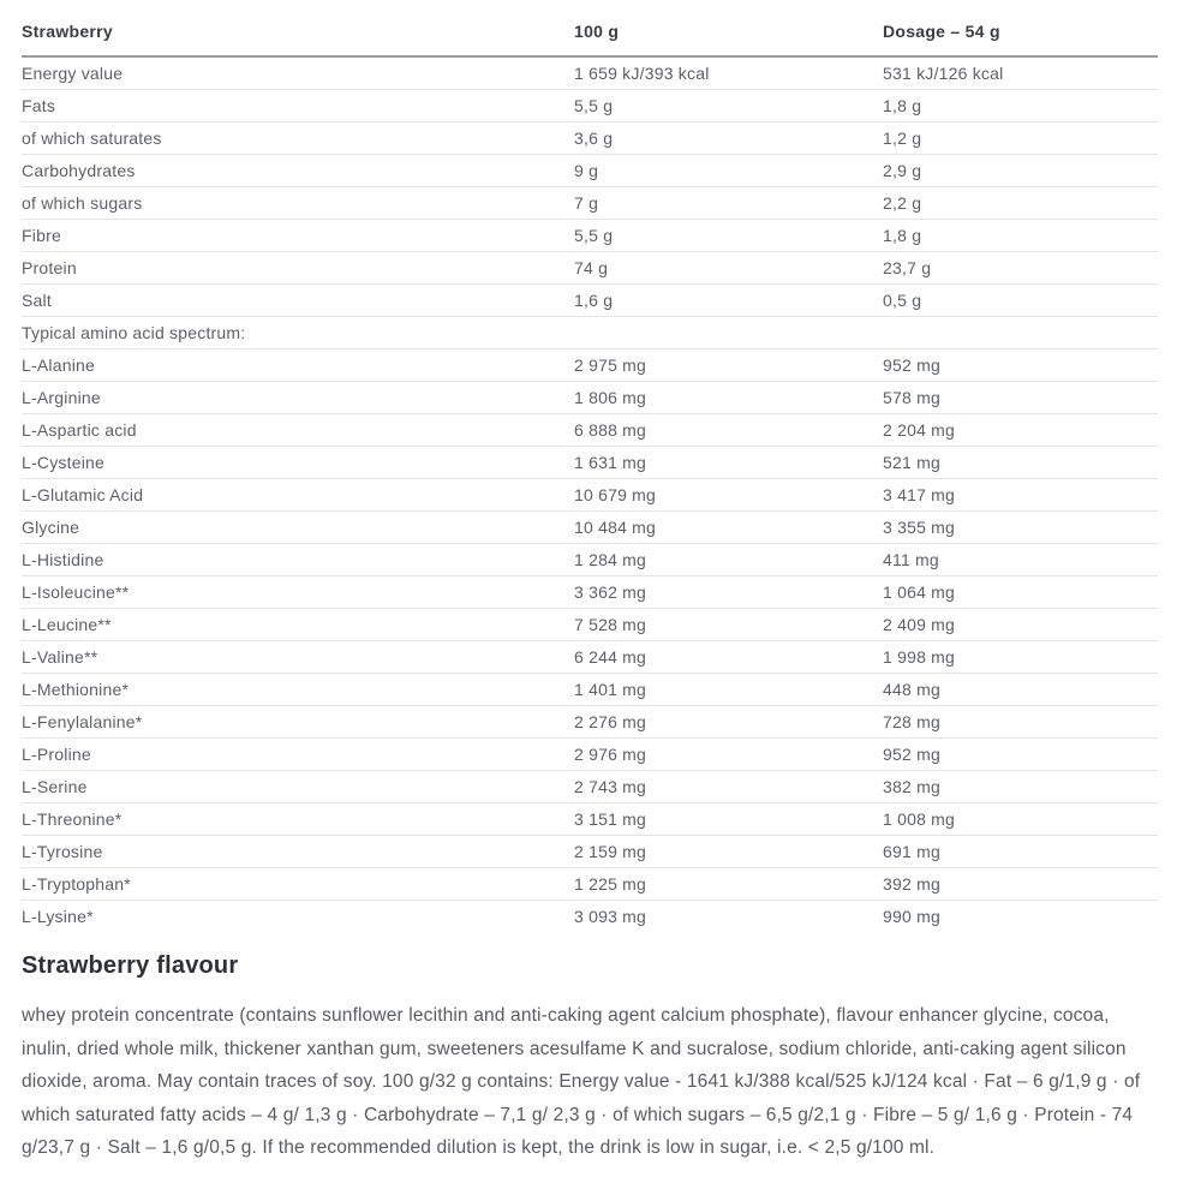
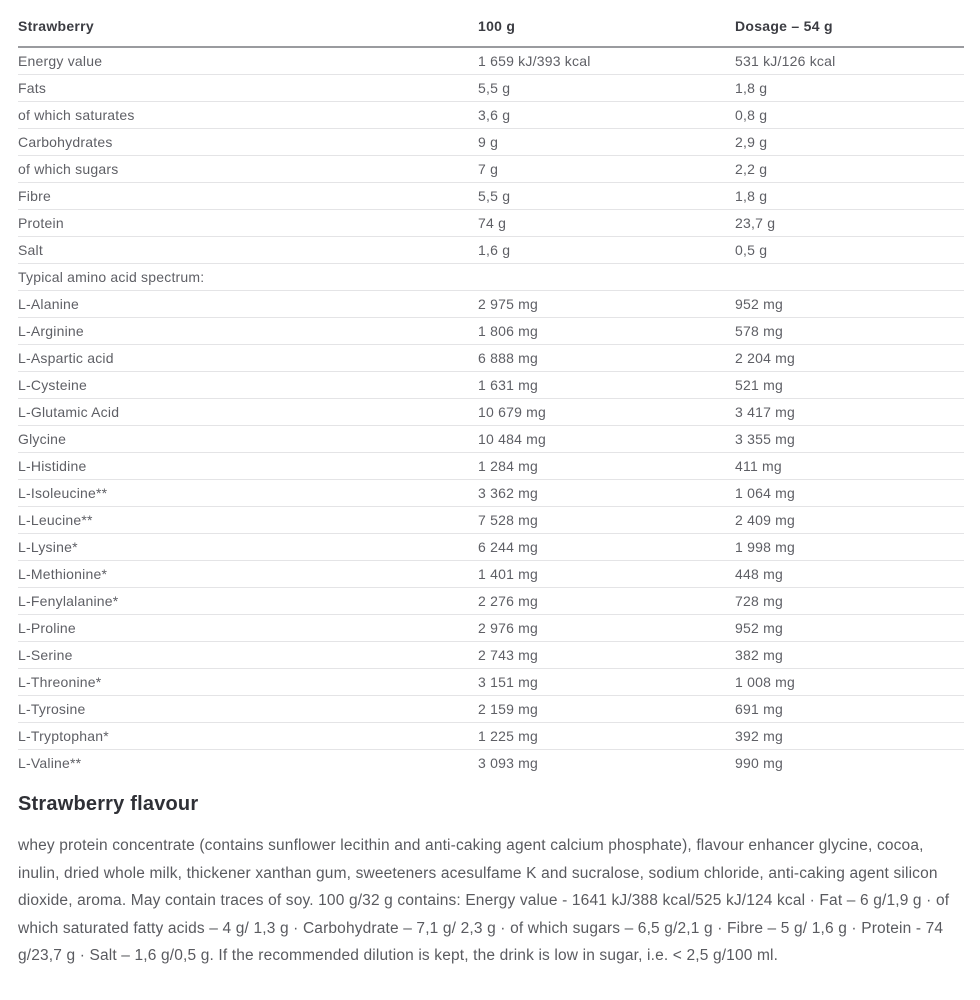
  Strawberry	100 g	Dosage – 54 g
  Energy value	1 659 kJ/393 kcal	531 kJ/126 kcal
  Fats	5,5 g	1,8 g
- of which saturates	3,6 g	1,2 g
+ of which saturates	3,6 g	0,8 g
  Carbohydrates	9 g	2,9 g
  of which sugars	7 g	2,2 g
  Fibre	5,5 g	1,8 g
  Protein	74 g	23,7 g
  Salt	1,6 g	0,5 g
  Typical amino acid spectrum:
  L-Alanine	2 975 mg	952 mg
  L-Arginine	1 806 mg	578 mg
  L-Aspartic acid	6 888 mg	2 204 mg
  L-Cysteine	1 631 mg	521 mg
  L-Glutamic Acid	10 679 mg	3 417 mg
  Glycine	10 484 mg	3 355 mg
  L-Histidine	1 284 mg	411 mg
  L-Isoleucine**	3 362 mg	1 064 mg
  L-Leucine**	7 528 mg	2 409 mg
- L-Valine**	6 244 mg	1 998 mg
+ L-Lysine*	6 244 mg	1 998 mg
  L-Methionine*	1 401 mg	448 mg
  L-Fenylalanine*	2 276 mg	728 mg
  L-Proline	2 976 mg	952 mg
  L-Serine	2 743 mg	382 mg
  L-Threonine*	3 151 mg	1 008 mg
  L-Tyrosine	2 159 mg	691 mg
  L-Tryptophan*	1 225 mg	392 mg
- L-Lysine*	3 093 mg	990 mg
+ L-Valine**	3 093 mg	990 mg
  Strawberry flavour
  whey protein concentrate (contains sunflower lecithin and anti-caking agent calcium phosphate), flavour enhancer glycine, cocoa, inulin, dried whole milk, thickener xanthan gum, sweeteners acesulfame K and sucralose, sodium chloride, anti-caking agent silicon dioxide, aroma. May contain traces of soy. 100 g/32 g contains: Energy value - 1641 kJ/388 kcal/525 kJ/124 kcal · Fat – 6 g/1,9 g · of which saturated fatty acids – 4 g/ 1,3 g · Carbohydrate – 7,1 g/ 2,3 g · of which sugars – 6,5 g/2,1 g · Fibre – 5 g/ 1,6 g · Protein - 74 g/23,7 g · Salt – 1,6 g/0,5 g. If the recommended dilution is kept, the drink is low in sugar, i.e. < 2,5 g/100 ml.
